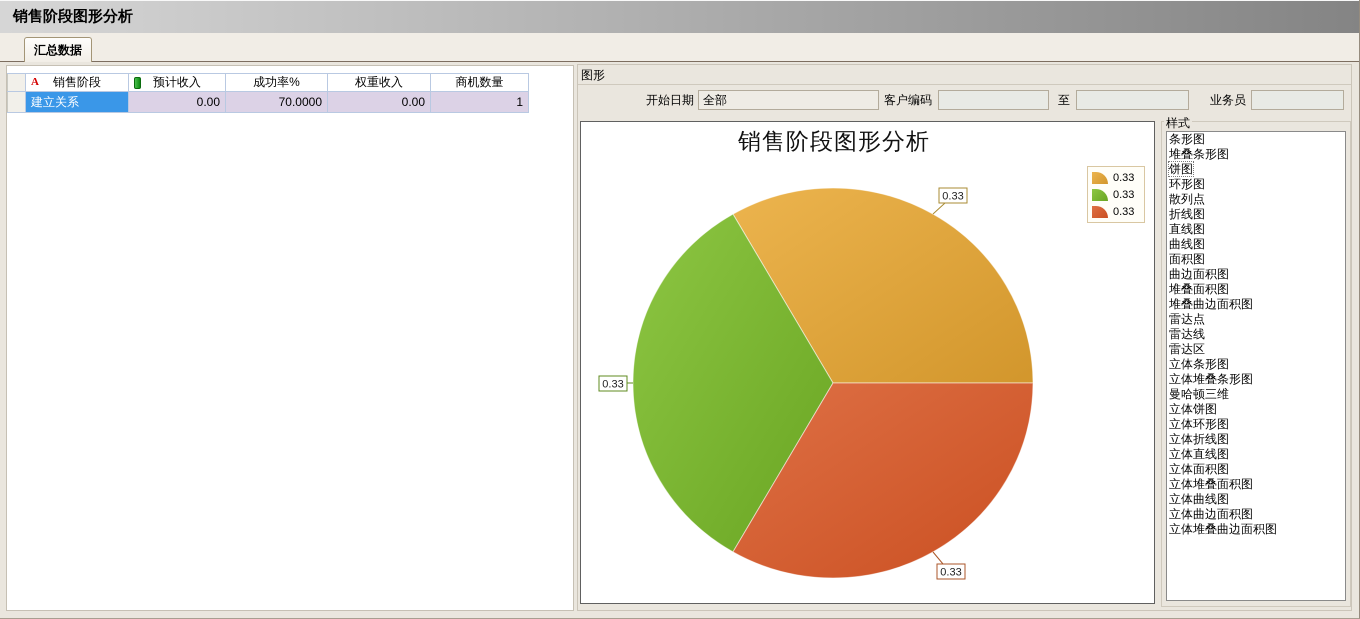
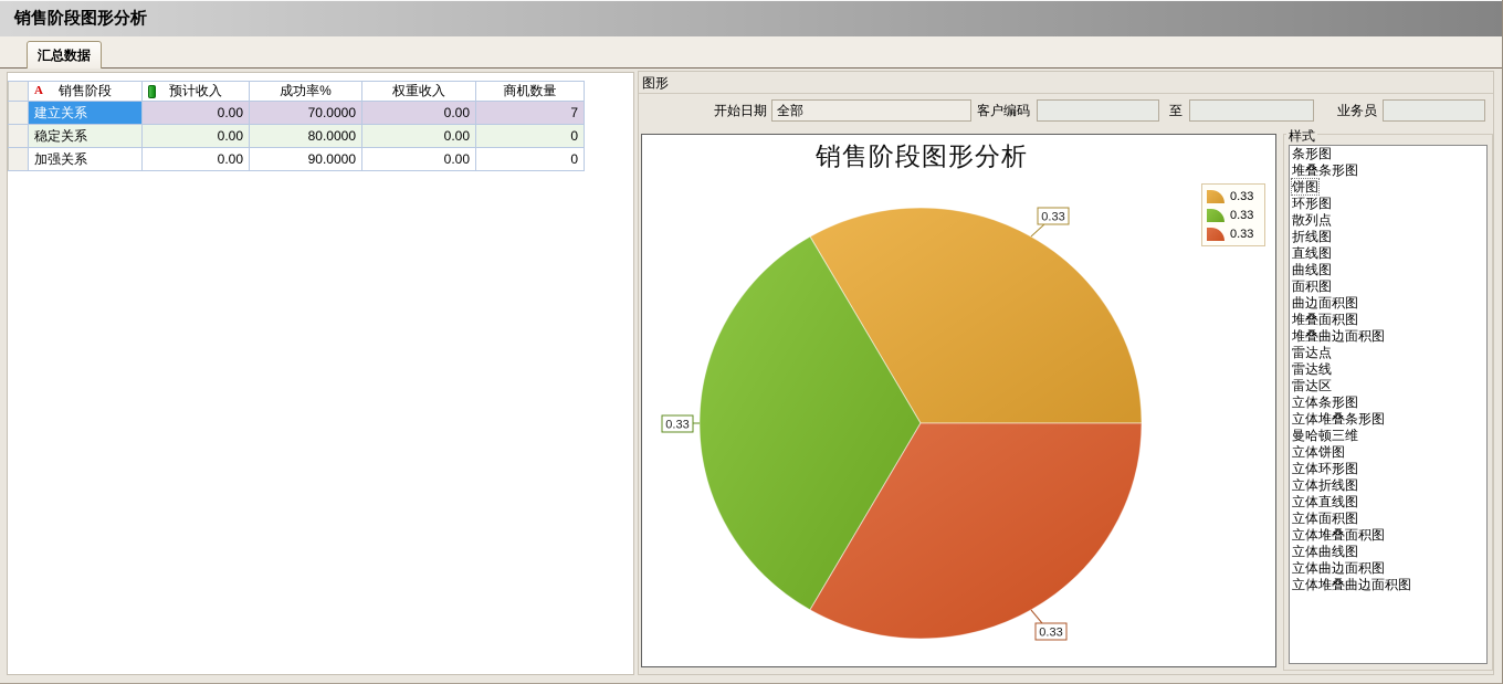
  销售阶段图形分析
  汇总数据
  	A 销售阶段	预计收入	成功率%	权重收入	商机数量
- 	建立关系	0.00	70.0000	0.00	1
+ 	建立关系	0.00	70.0000	0.00	7
+ 	稳定关系	0.00	80.0000	0.00	0
+ 	加强关系	0.00	90.0000	0.00	0
  图形
  开始日期
  全部
  客户编码
  至
  业务员
  销售阶段图形分析
  0.33
  0.33
  0.33
  0.33
  0.33
  0.33
  样式
  条形图
  堆叠条形图
  饼图
  环形图
  散列点
  折线图
  直线图
  曲线图
  面积图
  曲边面积图
  堆叠面积图
  堆叠曲边面积图
  雷达点
  雷达线
  雷达区
  立体条形图
  立体堆叠条形图
  曼哈顿三维
  立体饼图
  立体环形图
  立体折线图
  立体直线图
  立体面积图
  立体堆叠面积图
  立体曲线图
  立体曲边面积图
  立体堆叠曲边面积图
